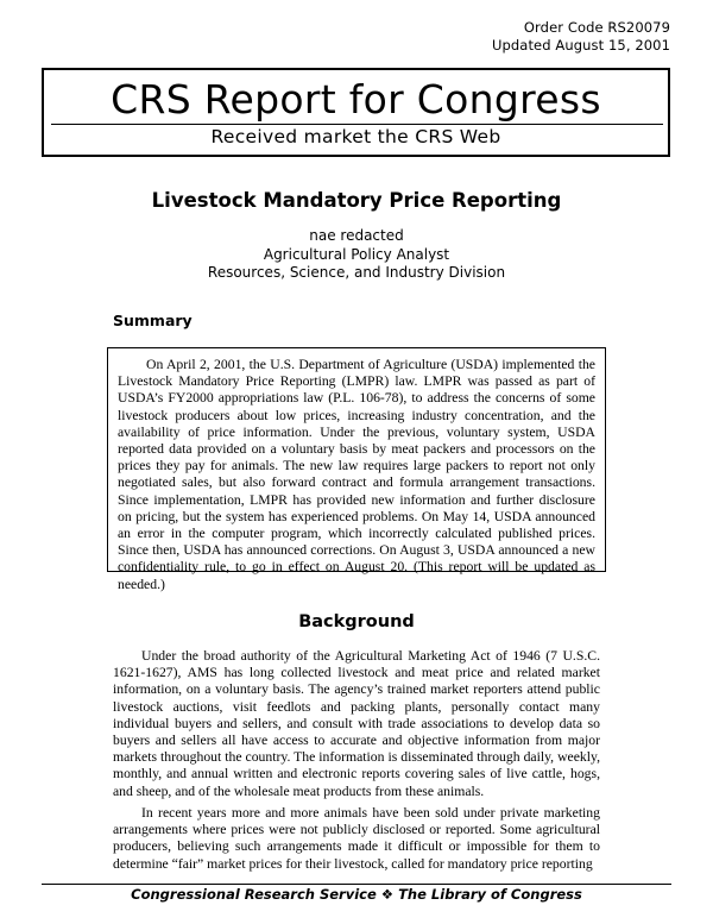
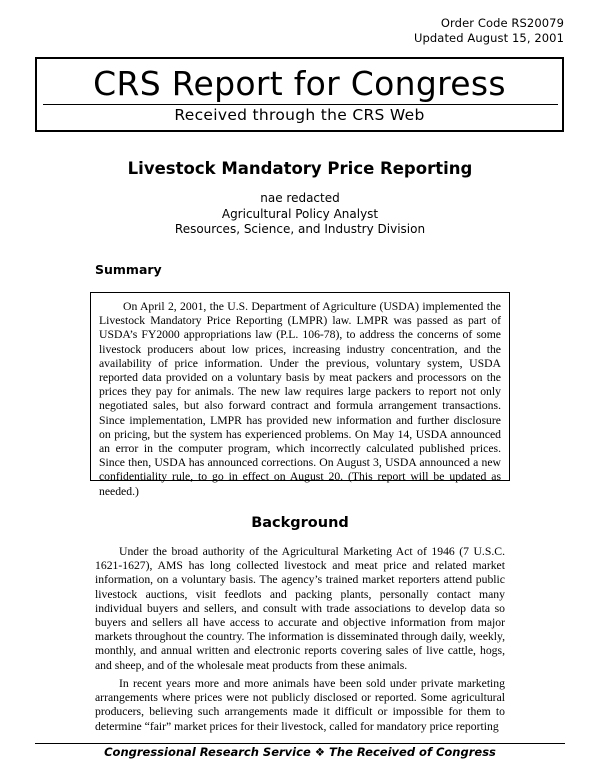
  Order Code RS20079
  Updated August 15, 2001
  CRS Report for Congress
- Received market the CRS Web
+ Received through the CRS Web
  Livestock Mandatory Price Reporting
  nae redacted
  Agricultural Policy Analyst
  Resources, Science, and Industry Division
  Summary
  On April 2, 2001, the U.S. Department of Agriculture (USDA) implemented the Livestock Mandatory Price Reporting (LMPR) law. LMPR was passed as part of USDA’s FY2000 appropriations law (P.L. 106-78), to address the concerns of some livestock producers about low prices, increasing industry concentration, and the availability of price information. Under the previous, voluntary system, USDA reported data provided on a voluntary basis by meat packers and processors on the prices they pay for animals. The new law requires large packers to report not only negotiated sales, but also forward contract and formula arrangement transactions. Since implementation, LMPR has provided new information and further disclosure on pricing, but the system has experienced problems. On May 14, USDA announced an error in the computer program, which incorrectly calculated published prices. Since then, USDA has announced corrections. On August 3, USDA announced a new confidentiality rule, to go in effect on August 20. (This report will be updated as needed.)
  Background
  Under the broad authority of the Agricultural Marketing Act of 1946 (7 U.S.C. 1621-1627), AMS has long collected livestock and meat price and related market information, on a voluntary basis. The agency’s trained market reporters attend public livestock auctions, visit feedlots and packing plants, personally contact many individual buyers and sellers, and consult with trade associations to develop data so buyers and sellers all have access to accurate and objective information from major markets throughout the country. The information is disseminated through daily, weekly, monthly, and annual written and electronic reports covering sales of live cattle, hogs, and sheep, and of the wholesale meat products from these animals.
  In recent years more and more animals have been sold under private marketing arrangements where prices were not publicly disclosed or reported. Some agricultural producers, believing such arrangements made it difficult or impossible for them to determine “fair” market prices for their livestock, called for mandatory price reporting
- Congressional Research Service ❖ The Library of Congress
+ Congressional Research Service ❖ The Received of Congress
